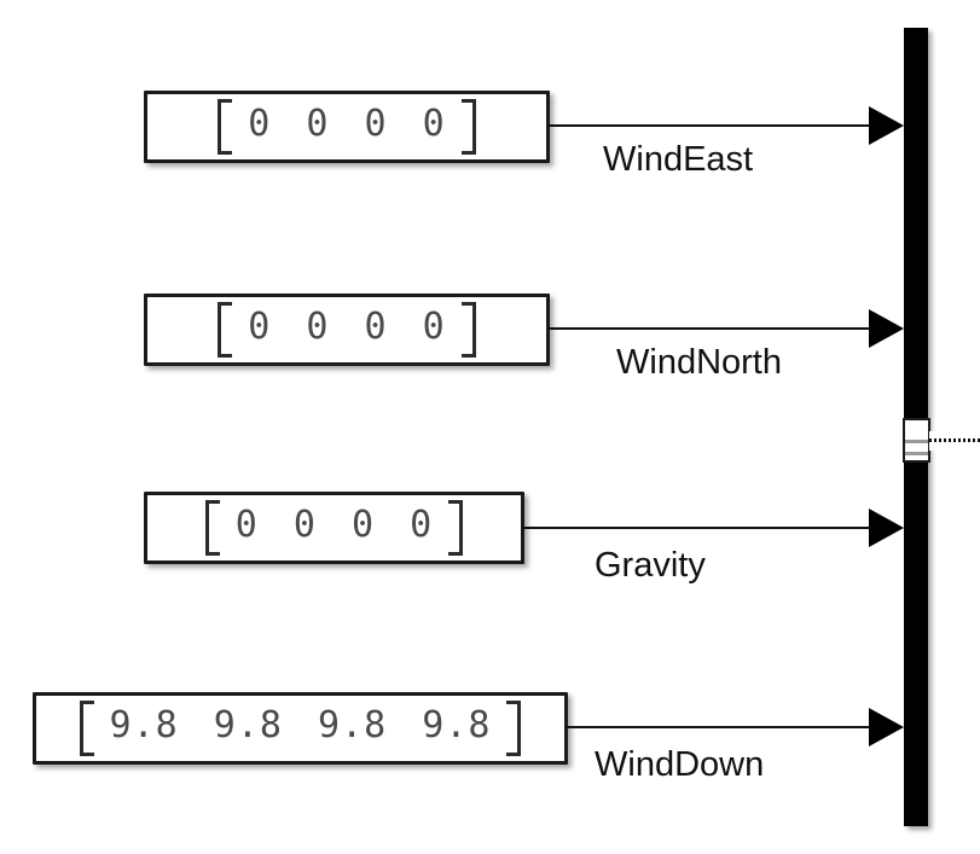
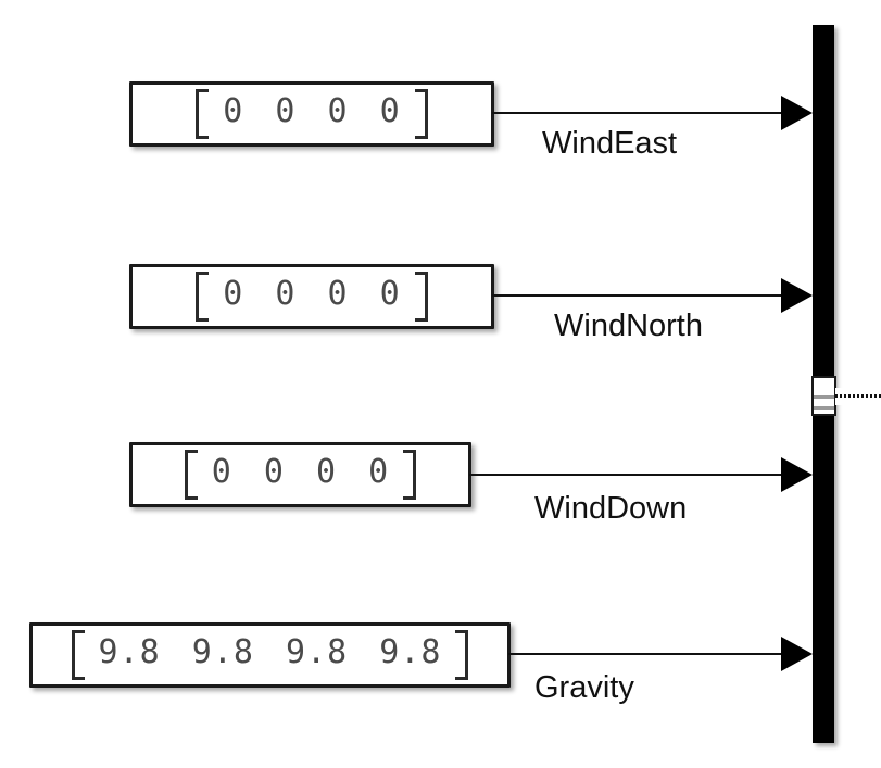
  0 0 0 0
  WindEast
  0 0 0 0
  WindNorth
  0 0 0 0
- Gravity
+ WindDown
  9.8 9.8 9.8 9.8
- WindDown
+ Gravity
